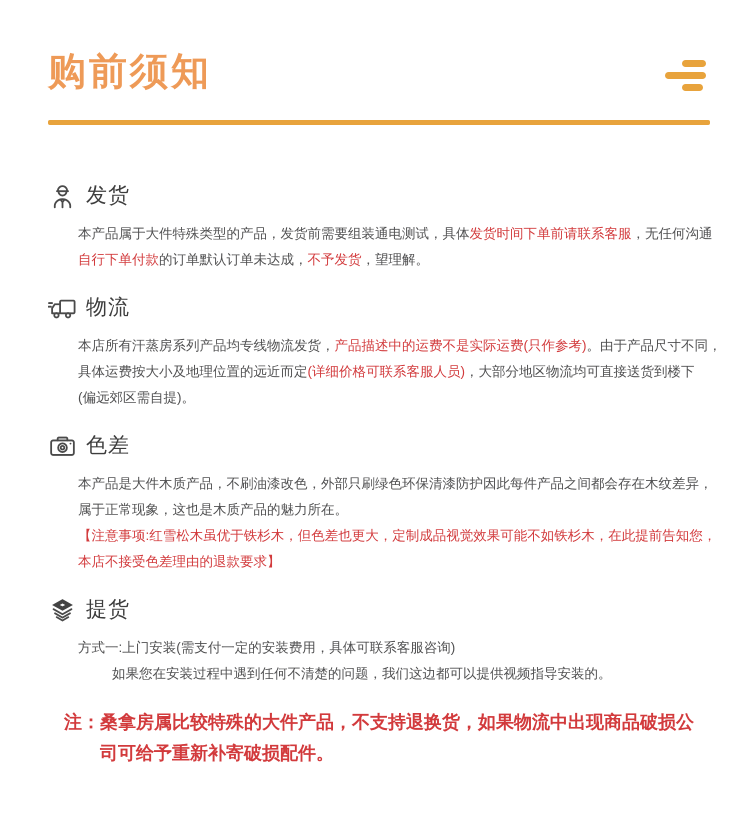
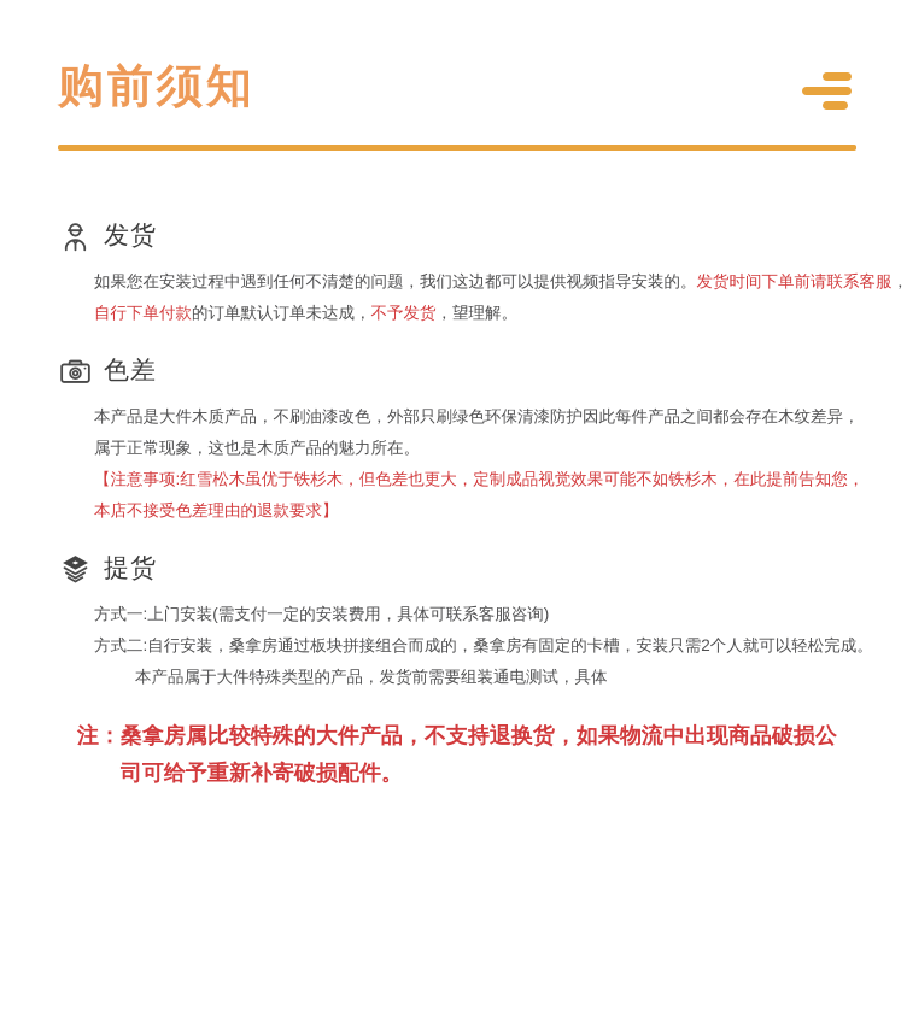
  购前须知
  发货
- 本产品属于大件特殊类型的产品，发货前需要组装通电测试，具体发货时间下单前请联系客服，无任何沟通
+ 如果您在安装过程中遇到任何不清楚的问题，我们这边都可以提供视频指导安装的。发货时间下单前请联系客服，
  自行下单付款的订单默认订单未达成，不予发货，望理解。
- 物流
- 本店所有汗蒸房系列产品均专线物流发货，产品描述中的运费不是实际运费(只作参考)。由于产品尺寸不同，
- 具体运费按大小及地理位置的远近而定(详细价格可联系客服人员)，大部分地区物流均可直接送货到楼下
- (偏远郊区需自提)。
  色差
  本产品是大件木质产品，不刷油漆改色，外部只刷绿色环保清漆防护因此每件产品之间都会存在木纹差异，
  属于正常现象，这也是木质产品的魅力所在。
  【注意事项:红雪松木虽优于铁杉木，但色差也更大，定制成品视觉效果可能不如铁杉木，在此提前告知您，
  本店不接受色差理由的退款要求】
  提货
  方式一:上门安装(需支付一定的安装费用，具体可联系客服咨询)
+ 方式二:自行安装，桑拿房通过板块拼接组合而成的，桑拿房有固定的卡槽，安装只需2个人就可以轻松完成。
- 如果您在安装过程中遇到任何不清楚的问题，我们这边都可以提供视频指导安装的。
+ 本产品属于大件特殊类型的产品，发货前需要组装通电测试，具体
  注：
  桑拿房属比较特殊的大件产品，不支持退换货，如果物流中出现商品破损公
  司可给予重新补寄破损配件。
